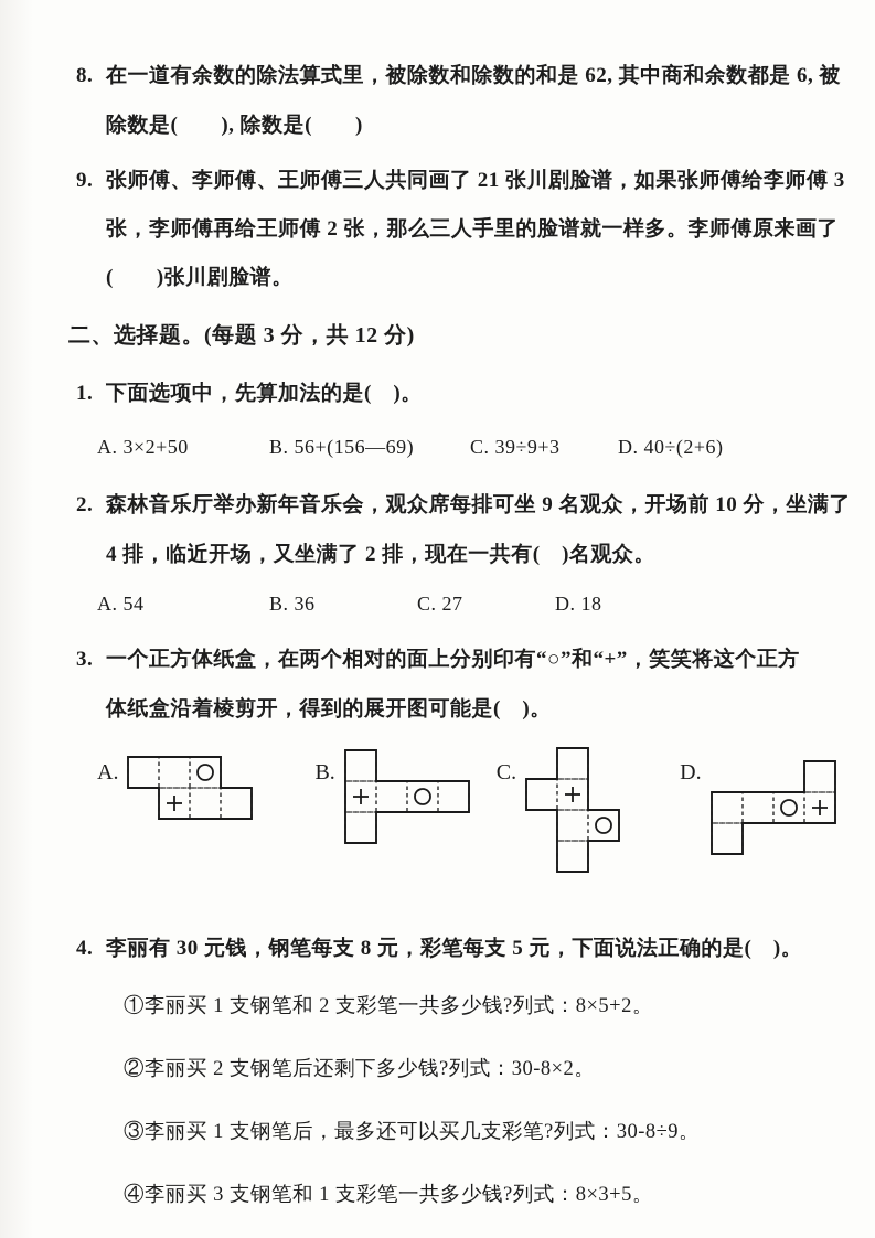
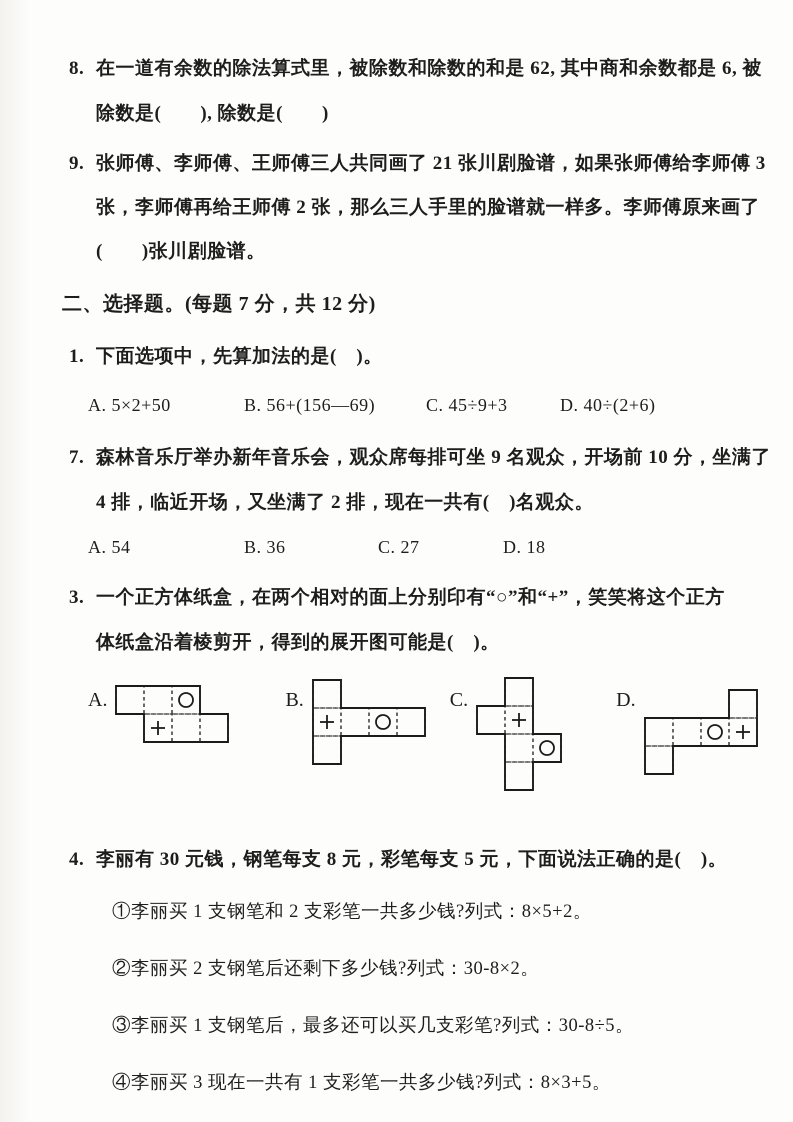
  8. 在一道有余数的除法算式里，被除数和除数的和是 62, 其中商和余数都是 6, 被
  除数是( ), 除数是( )
  9. 张师傅、李师傅、王师傅三人共同画了 21 张川剧脸谱，如果张师傅给李师傅 3
  张，李师傅再给王师傅 2 张，那么三人手里的脸谱就一样多。李师傅原来画了
  ( )张川剧脸谱。
- 二、选择题。(每题 3 分，共 12 分)
+ 二、选择题。(每题 7 分，共 12 分)
  1. 下面选项中，先算加法的是( )。
- A. 3×2+50
+ A. 5×2+50
  B. 56+(156—69)
- C. 39÷9+3
+ C. 45÷9+3
  D. 40÷(2+6)
- 2. 森林音乐厅举办新年音乐会，观众席每排可坐 9 名观众，开场前 10 分，坐满了
+ 7. 森林音乐厅举办新年音乐会，观众席每排可坐 9 名观众，开场前 10 分，坐满了
  4 排，临近开场，又坐满了 2 排，现在一共有( )名观众。
  A. 54
  B. 36
  C. 27
  D. 18
  3. 一个正方体纸盒，在两个相对的面上分别印有“○”和“+”，笑笑将这个正方
  体纸盒沿着棱剪开，得到的展开图可能是( )。
  A.
  B.
  C.
  D.
  4. 李丽有 30 元钱，钢笔每支 8 元，彩笔每支 5 元，下面说法正确的是( )。
  ①李丽买 1 支钢笔和 2 支彩笔一共多少钱?列式：8×5+2。
  ②李丽买 2 支钢笔后还剩下多少钱?列式：30-8×2。
- ③李丽买 1 支钢笔后，最多还可以买几支彩笔?列式：30-8÷9。
+ ③李丽买 1 支钢笔后，最多还可以买几支彩笔?列式：30-8÷5。
- ④李丽买 3 支钢笔和 1 支彩笔一共多少钱?列式：8×3+5。
+ ④李丽买 3 现在一共有 1 支彩笔一共多少钱?列式：8×3+5。
